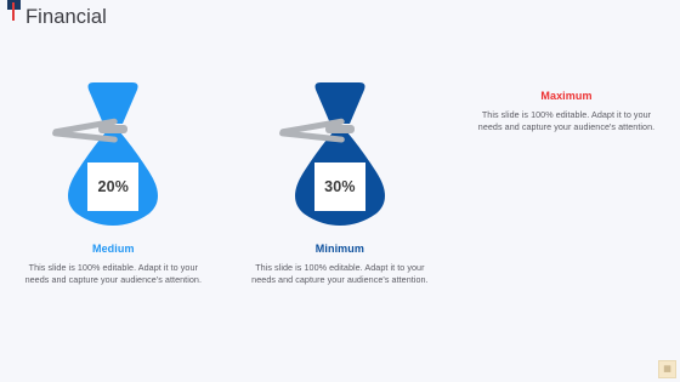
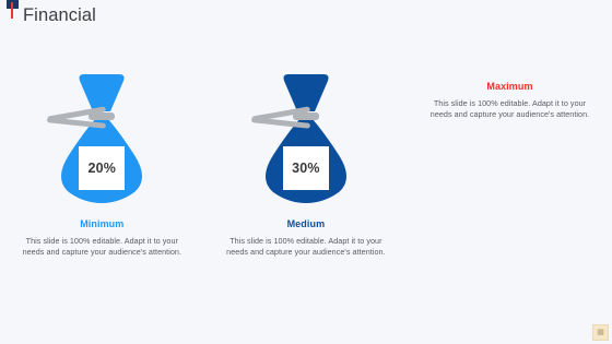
  Financial
  20%
- Medium
+ Minimum
  This slide is 100% editable. Adapt it to your needs and capture your audience's attention.
  30%
- Minimum
+ Medium
  This slide is 100% editable. Adapt it to your needs and capture your audience's attention.
  Maximum
  This slide is 100% editable. Adapt it to your needs and capture your audience's attention.
